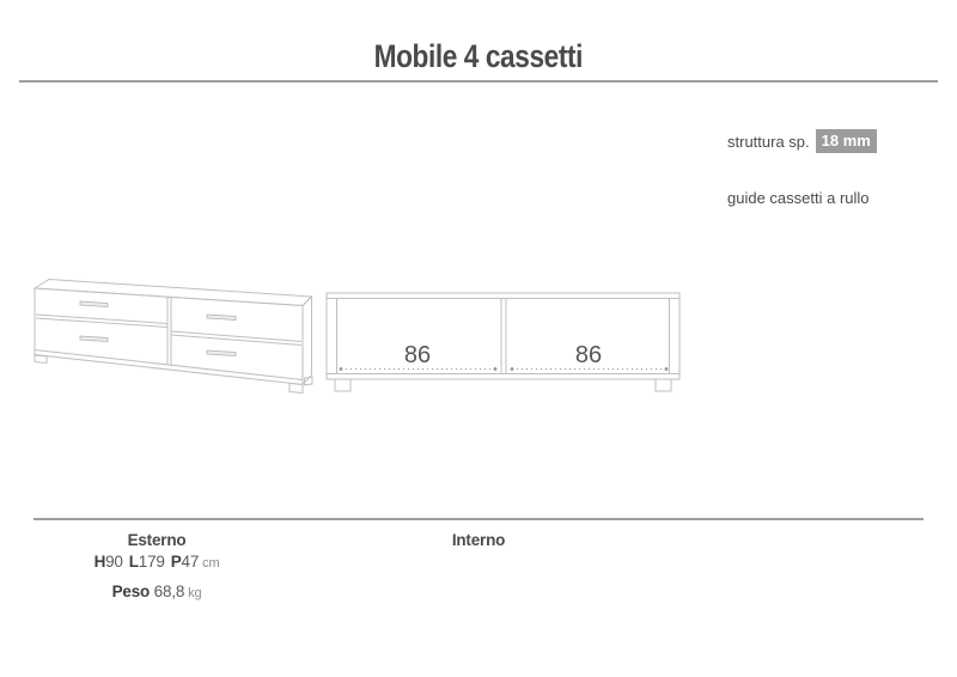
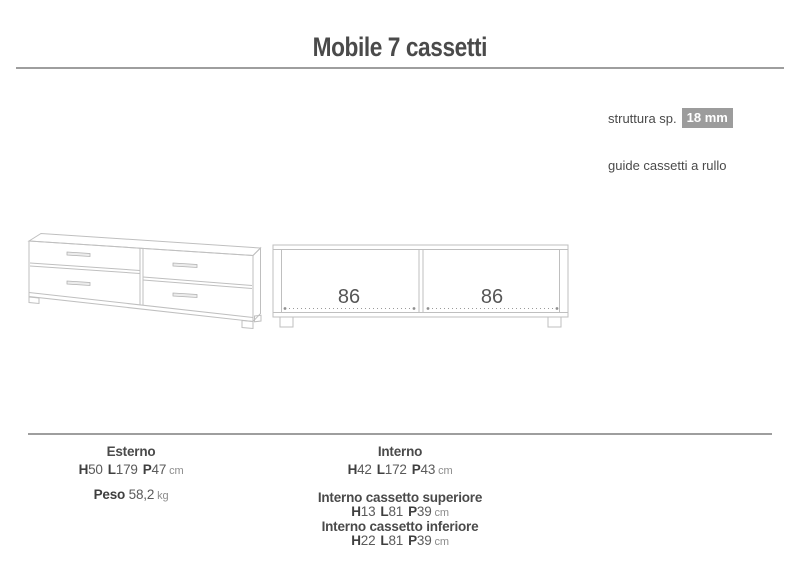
- Mobile 4 cassetti
+ Mobile 7 cassetti
  struttura sp.
  18 mm
  guide cassetti a rullo
  86
  86
  Esterno
- H90 L179 P47 cm
+ H50 L179 P47 cm
- Peso 68,8 kg
+ Peso 58,2 kg
  Interno
+ H42 L172 P43 cm
+ Interno cassetto superiore
+ H13 L81 P39 cm
+ Interno cassetto inferiore
+ H22 L81 P39 cm
